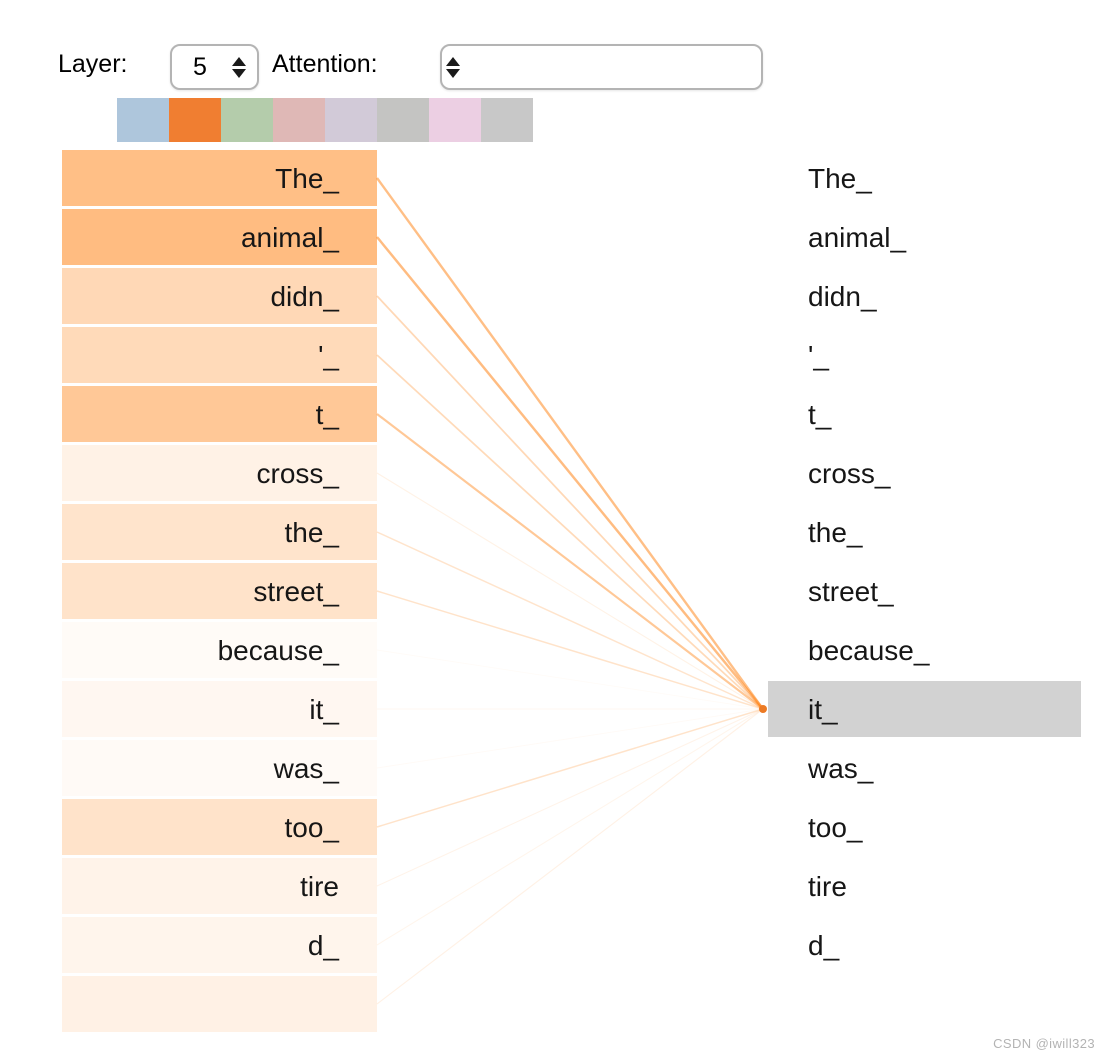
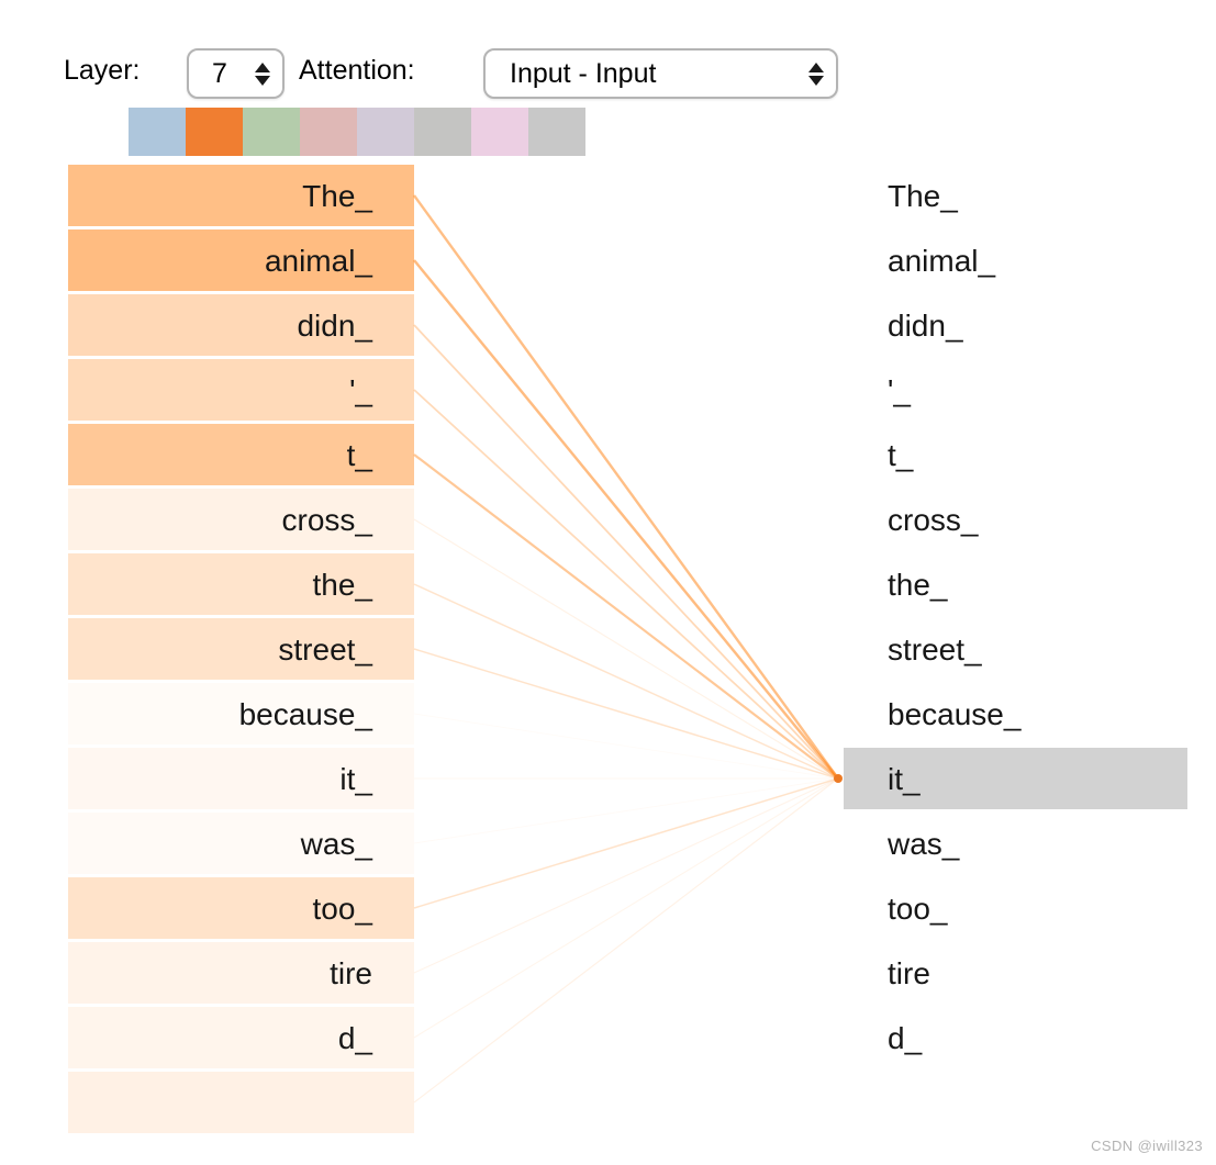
  Layer:
- 5
+ 7
  Attention:
+ Input - Input
  The_
  animal_
  didn_
  '_
  t_
  cross_
  the_
  street_
  because_
  it_
  was_
  too_
  tire
  d_
  The_
  animal_
  didn_
  '_
  t_
  cross_
  the_
  street_
  because_
  it_
  was_
  too_
  tire
  d_
  CSDN @iwill323
